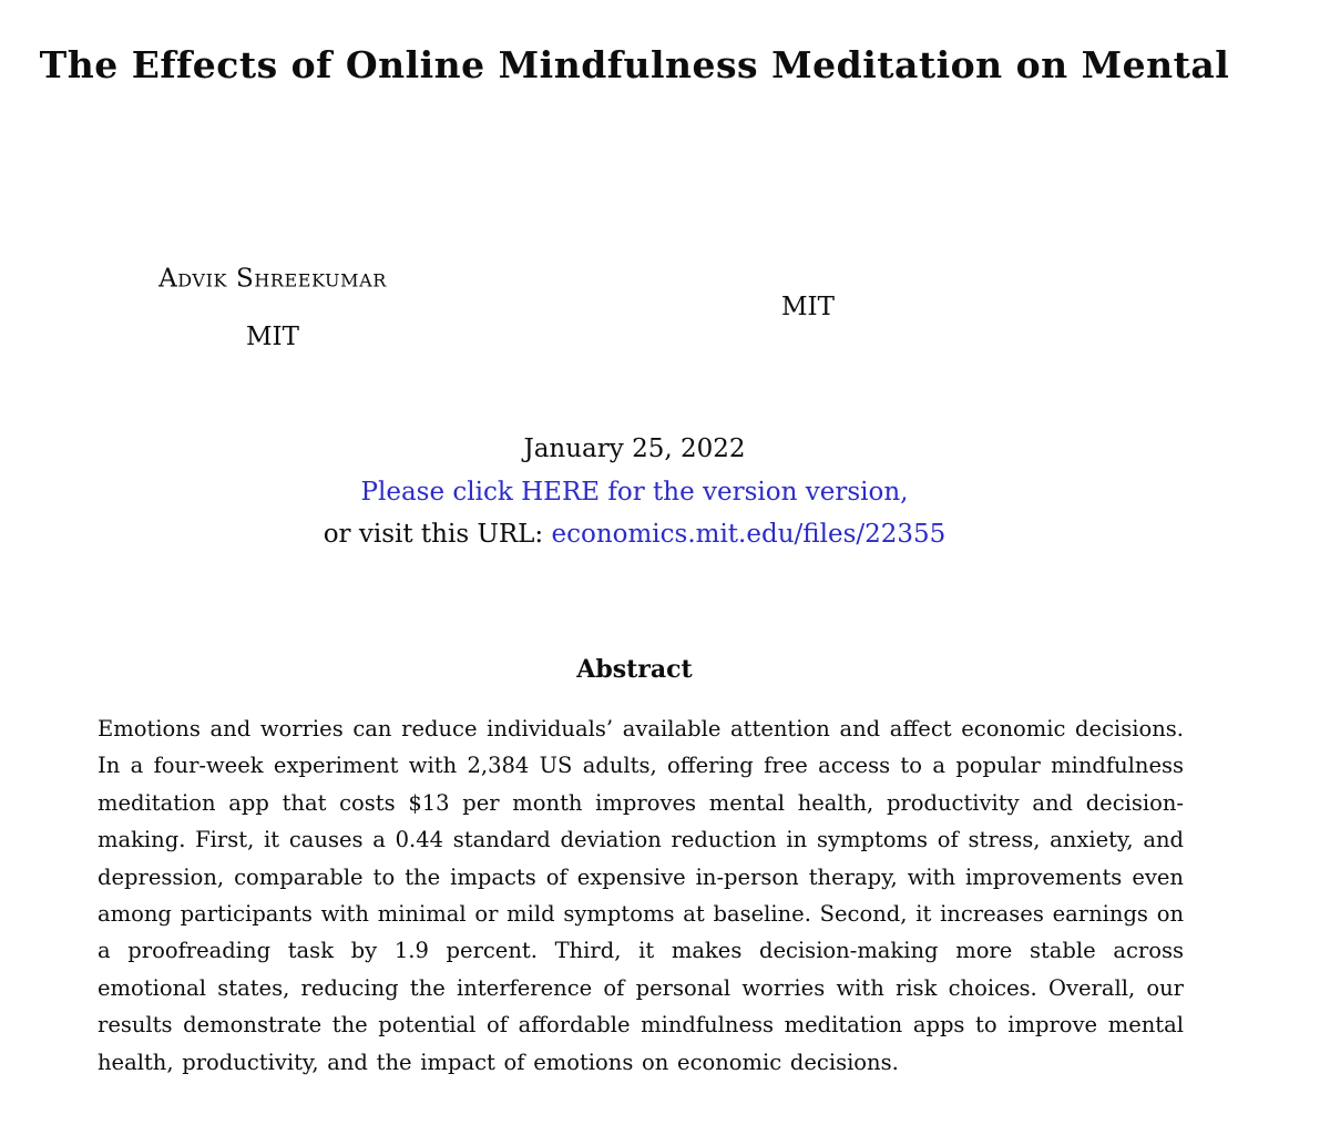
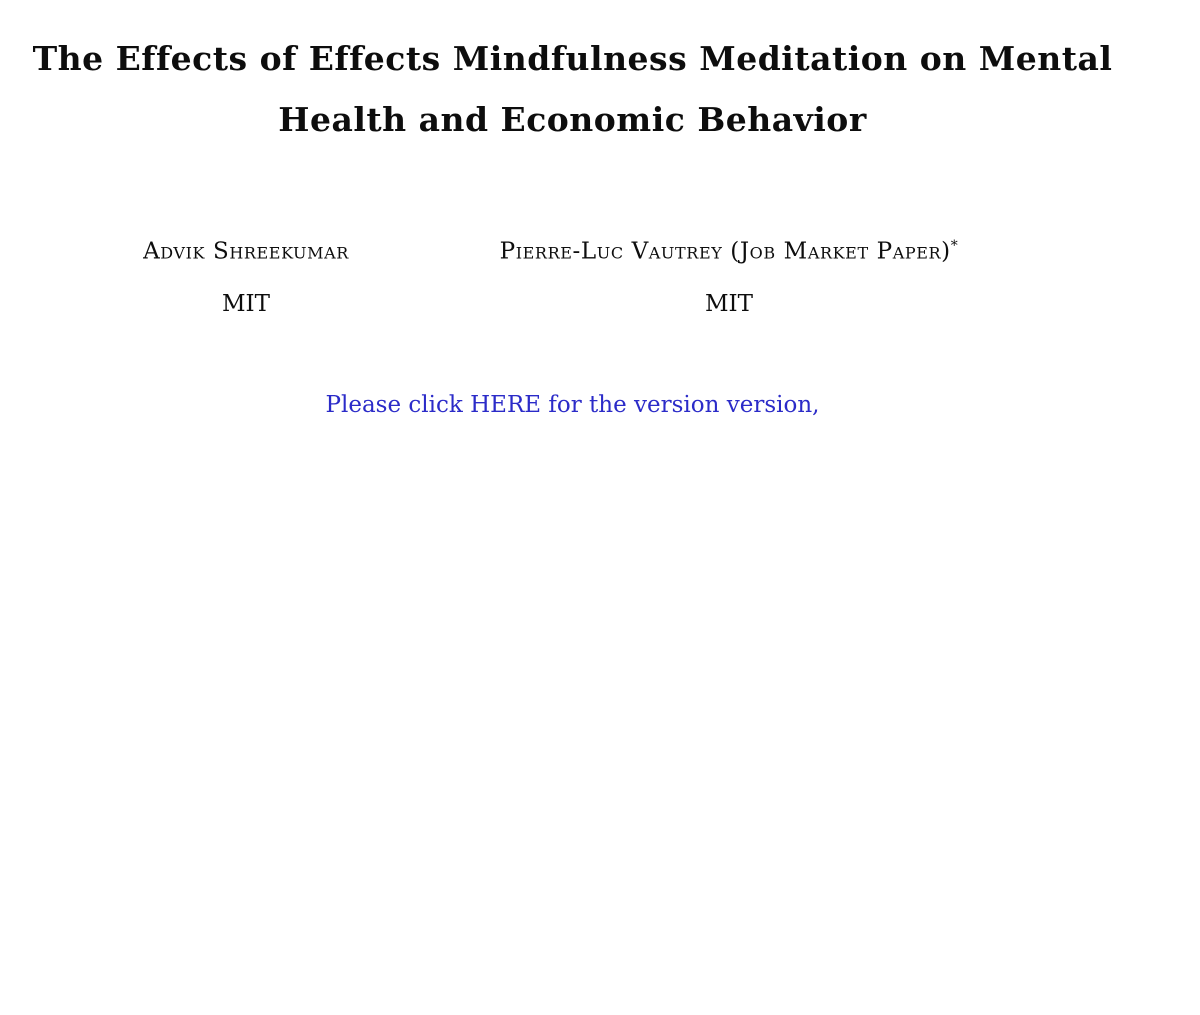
- The Effects of Online Mindfulness Meditation on Mental
+ The Effects of Effects Mindfulness Meditation on Mental
+ Health and Economic Behavior
  Advik Shreekumar
  MIT
+ Pierre-Luc Vautrey (Job Market Paper)*
  MIT
- January 25, 2022
  Please click HERE for the version version,
- or visit this URL: economics.mit.edu/files/22355
- Abstract
- Emotions and worries can reduce individuals’ available attention and affect economic decisions. In a four-week experiment with 2,384 US adults, offering free access to a popular mindfulness meditation app that costs $13 per month improves mental health, productivity and decision-making. First, it causes a 0.44 standard deviation reduction in symptoms of stress, anxiety, and depression, comparable to the impacts of expensive in-person therapy, with improvements even among participants with minimal or mild symptoms at baseline. Second, it increases earnings on a proofreading task by 1.9 percent. Third, it makes decision-making more stable across emotional states, reducing the interference of personal worries with risk choices. Overall, our results demonstrate the potential of affordable mindfulness meditation apps to improve mental health, productivity, and the impact of emotions on economic decisions.
